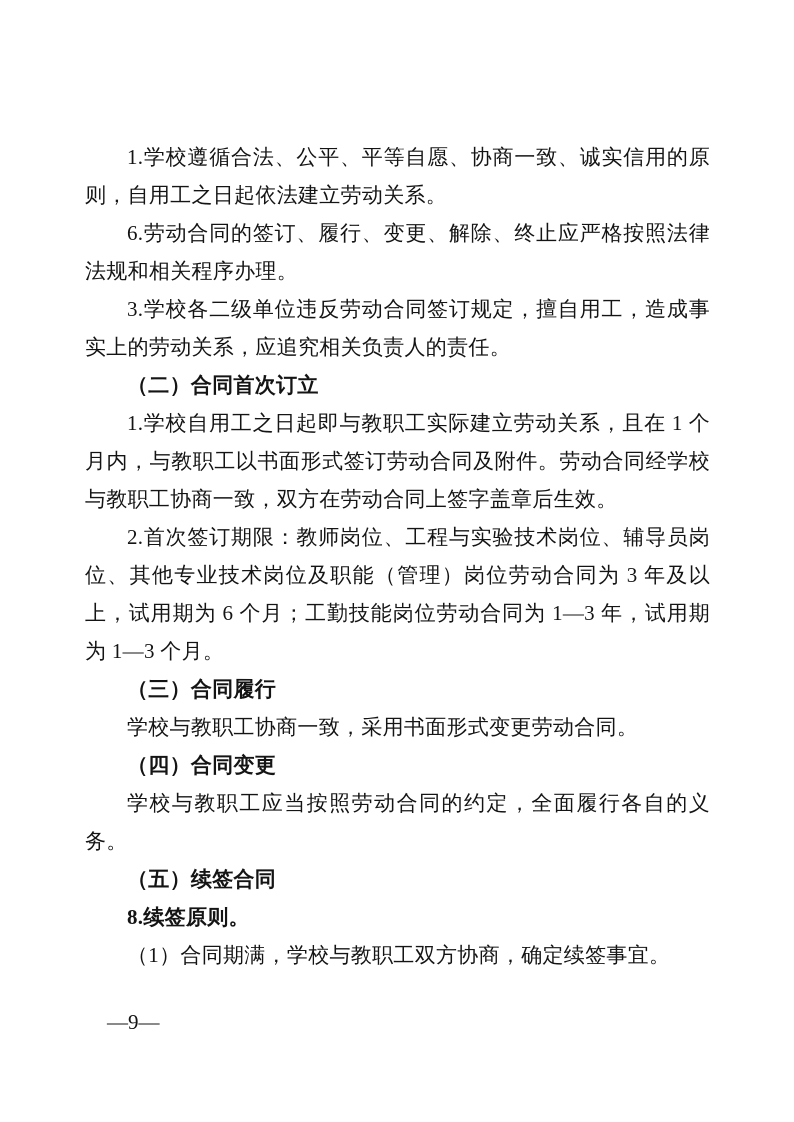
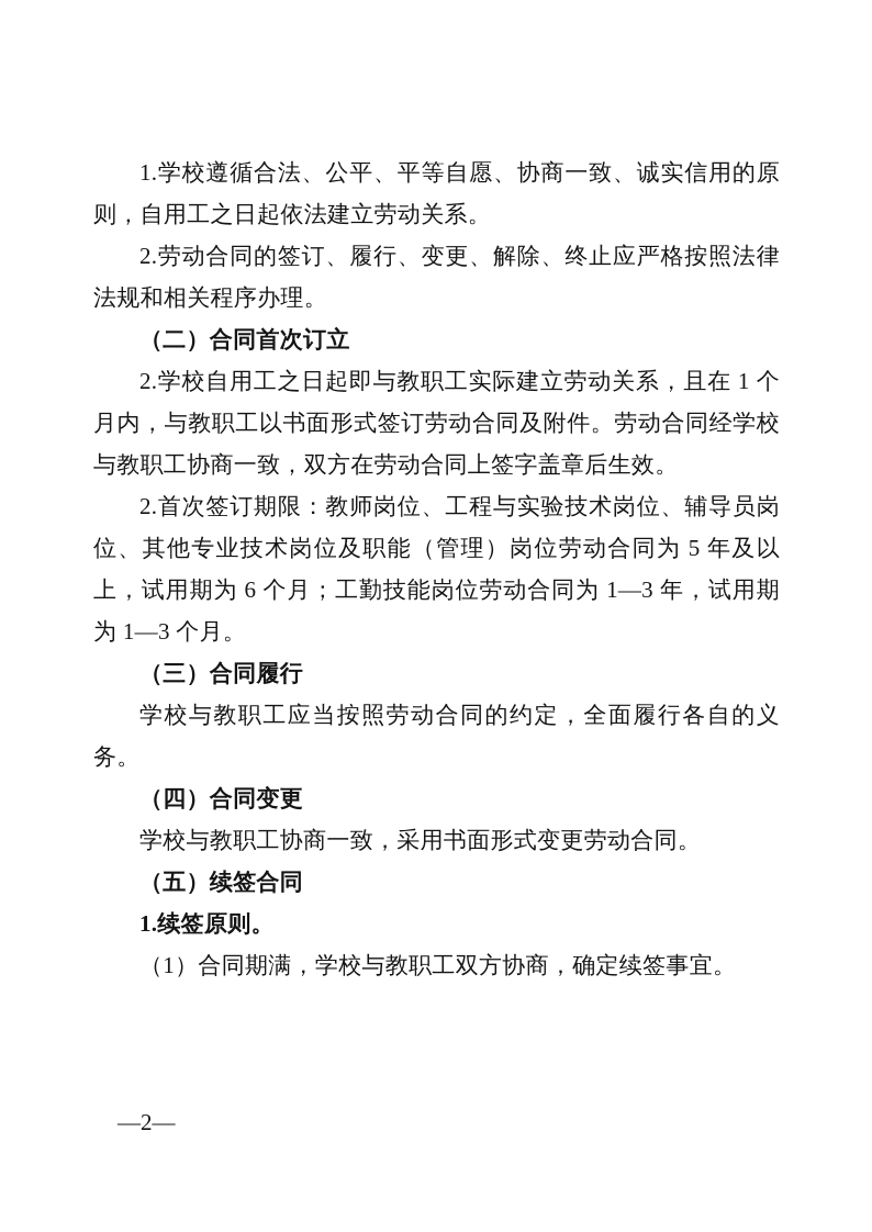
  1.学校遵循合法、公平、平等自愿、协商一致、诚实信用的原则，自用工之日起依法建立劳动关系。
- 6.劳动合同的签订、履行、变更、解除、终止应严格按照法律法规和相关程序办理。
+ 2.劳动合同的签订、履行、变更、解除、终止应严格按照法律法规和相关程序办理。
- 3.学校各二级单位违反劳动合同签订规定，擅自用工，造成事实上的劳动关系，应追究相关负责人的责任。
  （二）合同首次订立
- 1.学校自用工之日起即与教职工实际建立劳动关系，且在 1 个月内，与教职工以书面形式签订劳动合同及附件。劳动合同经学校与教职工协商一致，双方在劳动合同上签字盖章后生效。
+ 2.学校自用工之日起即与教职工实际建立劳动关系，且在 1 个月内，与教职工以书面形式签订劳动合同及附件。劳动合同经学校与教职工协商一致，双方在劳动合同上签字盖章后生效。
- 2.首次签订期限：教师岗位、工程与实验技术岗位、辅导员岗位、其他专业技术岗位及职能（管理）岗位劳动合同为 3 年及以上，试用期为 6 个月；工勤技能岗位劳动合同为 1—3 年，试用期为 1—3 个月。
+ 2.首次签订期限：教师岗位、工程与实验技术岗位、辅导员岗位、其他专业技术岗位及职能（管理）岗位劳动合同为 5 年及以上，试用期为 6 个月；工勤技能岗位劳动合同为 1—3 年，试用期为 1—3 个月。
  （三）合同履行
- 学校与教职工协商一致，采用书面形式变更劳动合同。
+ 学校与教职工应当按照劳动合同的约定，全面履行各自的义务。
  （四）合同变更
- 学校与教职工应当按照劳动合同的约定，全面履行各自的义务。
+ 学校与教职工协商一致，采用书面形式变更劳动合同。
  （五）续签合同
- 8.续签原则。
+ 1.续签原则。
  （1）合同期满，学校与教职工双方协商，确定续签事宜。
- —9—
+ —2—
